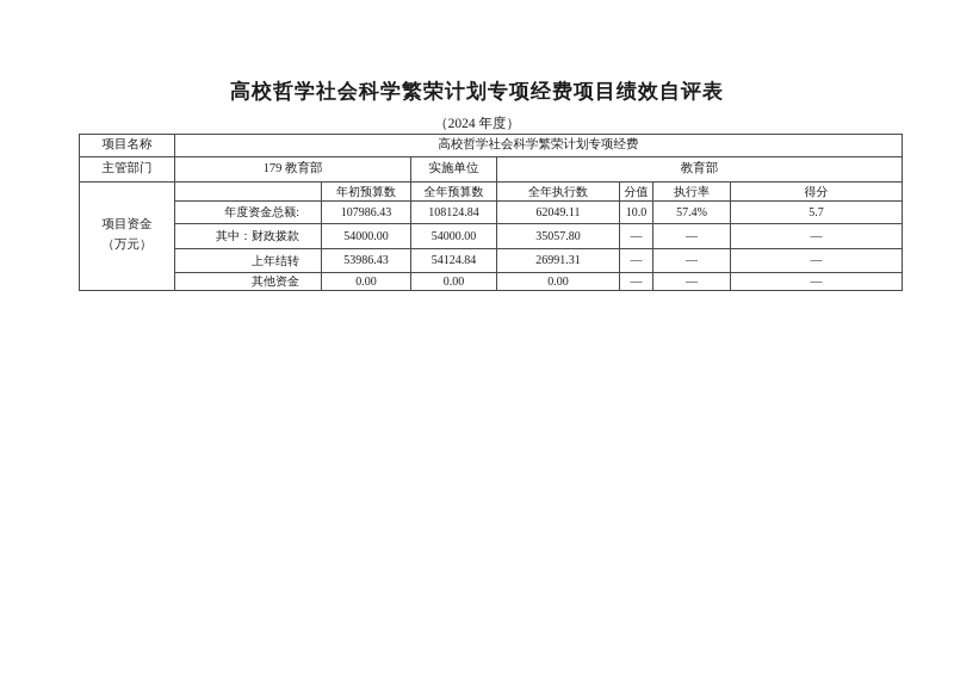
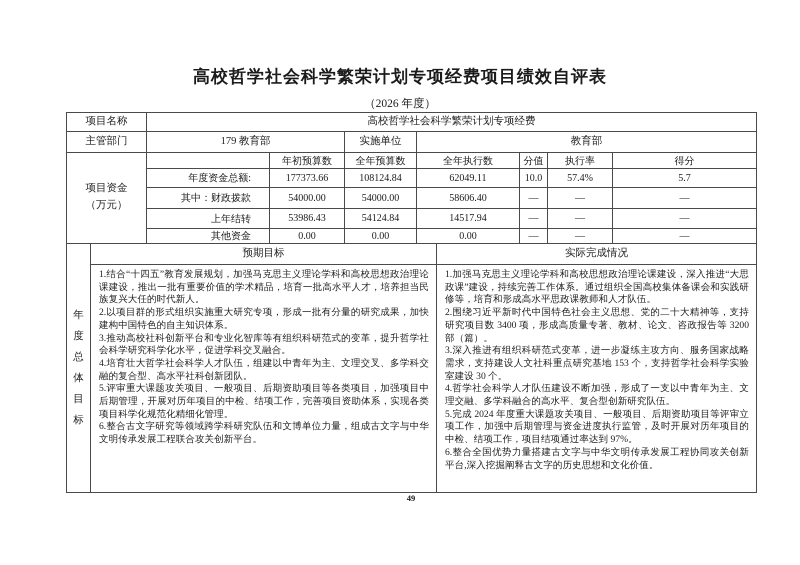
  高校哲学社会科学繁荣计划专项经费项目绩效自评表
- （2024 年度）
+ （2026 年度）
  项目名称	高校哲学社会科学繁荣计划专项经费
  主管部门	179 教育部	实施单位	教育部
  项目资金 （万元）		年初预算数	全年预算数	全年执行数	分值	执行率	得分
- 年度资金总额:	107986.43	108124.84	62049.11	10.0	57.4%	5.7
+ 年度资金总额:	177373.66	108124.84	62049.11	10.0	57.4%	5.7
- 其中：财政拨款	54000.00	54000.00	35057.80	—	—	—
+ 其中：财政拨款	54000.00	54000.00	58606.40	—	—	—
- 上年结转	53986.43	54124.84	26991.31	—	—	—
+ 上年结转	53986.43	54124.84	14517.94	—	—	—
  其他资金	0.00	0.00	0.00	—	—	—
+ 年度总体目标	预期目标	实际完成情况
+ 1.结合“十四五”教育发展规划，加强马克思主义理论学科和高校思想政治理论课建设，推出一批有重要价值的学术精品，培育一批高水平人才，培养担当民族复兴大任的时代新人。 2.以项目群的形式组织实施重大研究专项，形成一批有分量的研究成果，加快建构中国特色的自主知识体系。 3.推动高校社科创新平台和专业化智库等有组织科研范式的变革，提升哲学社会科学研究科学化水平，促进学科交叉融合。 4.培育壮大哲学社会科学人才队伍，组建以中青年为主、文理交叉、多学科交融的复合型、高水平社科创新团队。 5.评审重大课题攻关项目、一般项目、后期资助项目等各类项目，加强项目中后期管理，开展对历年项目的中检、结项工作，完善项目资助体系，实现各类项目科学化规范化精细化管理。 6.整合古文字研究等领域跨学科研究队伍和文博单位力量，组成古文字与中华文明传承发展工程联合攻关创新平台。	1.加强马克思主义理论学科和高校思想政治理论课建设，深入推进“大思政课”建设，持续完善工作体系。通过组织全国高校集体备课会和实践研修等，培育和形成高水平思政课教师和人才队伍。 2.围绕习近平新时代中国特色社会主义思想、党的二十大精神等，支持研究项目数 3400 项，形成高质量专著、教材、论文、咨政报告等 3200 部（篇）。 3.深入推进有组织科研范式变革，进一步凝练主攻方向、服务国家战略需求，支持建设人文社科重点研究基地 153 个，支持哲学社会科学实验室建设 30 个。 4.哲学社会科学人才队伍建设不断加强，形成了一支以中青年为主、文理交融、多学科融合的高水平、复合型创新研究队伍。 5.完成 2024 年度重大课题攻关项目、一般项目、后期资助项目等评审立项工作，加强中后期管理与资金进度执行监管，及时开展对历年项目的中检、结项工作，项目结项通过率达到 97%。 6.整合全国优势力量搭建古文字与中华文明传承发展工程协同攻关创新平台,深入挖掘阐释古文字的历史思想和文化价值。
+ 49
